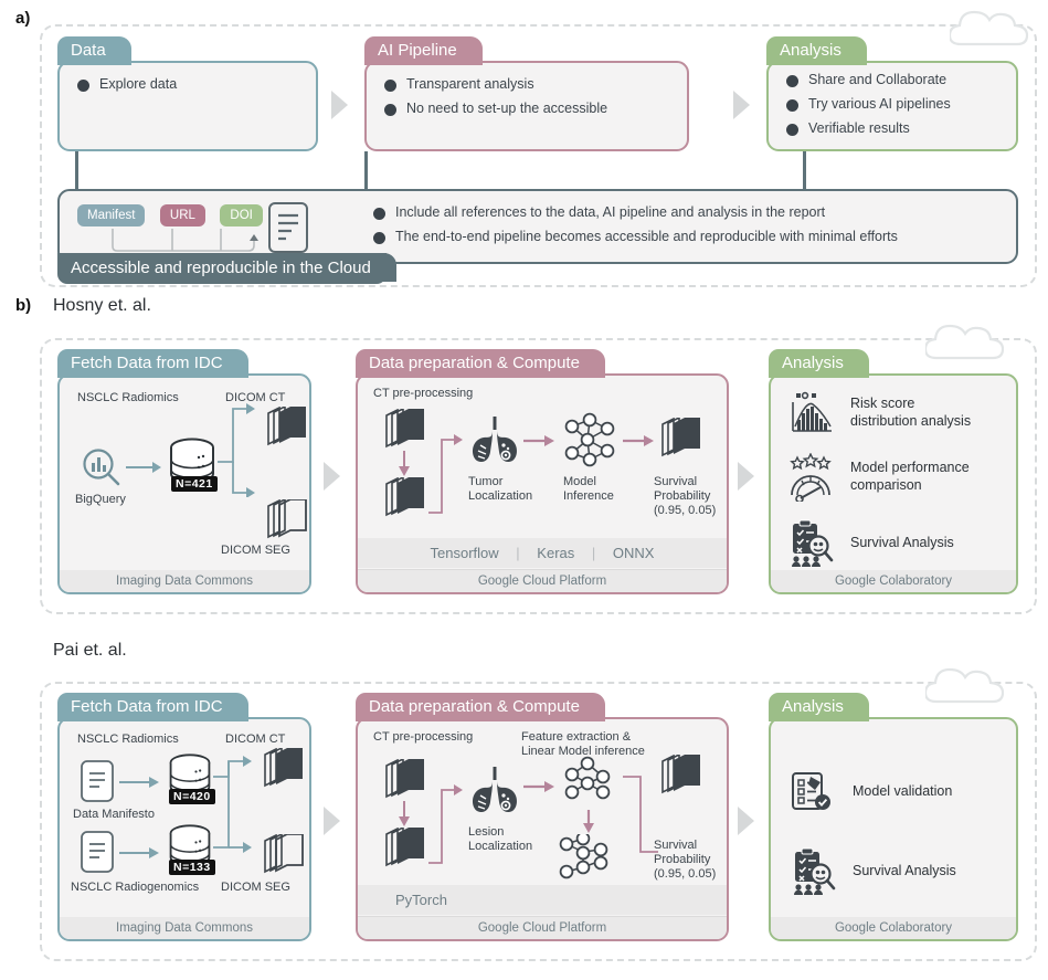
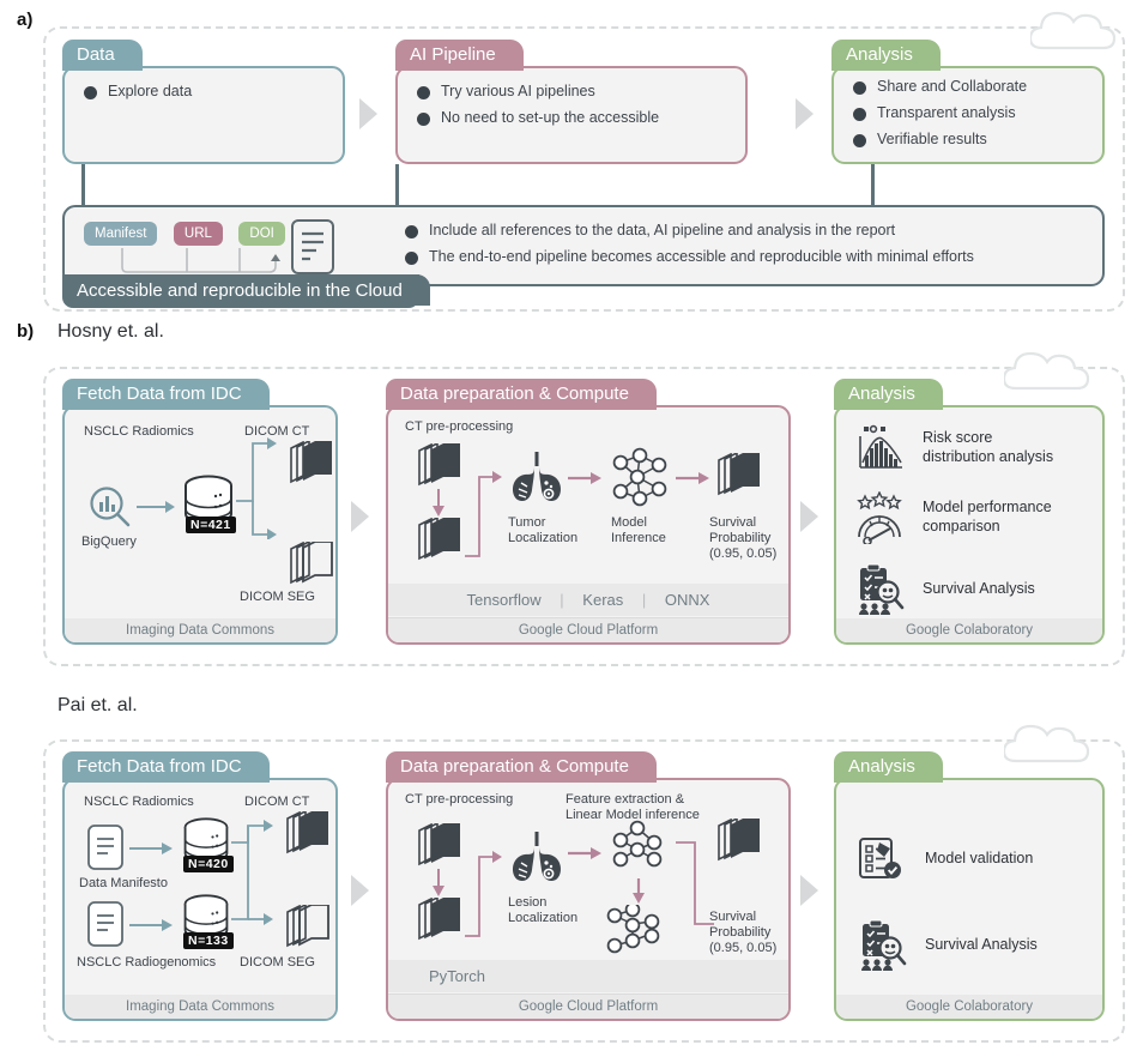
  a)
  Data
  Explore data
  AI Pipeline
- Transparent analysis
+ Try various AI pipelines
  No need to set-up the accessible
  Analysis
  Share and Collaborate
- Try various AI pipelines
+ Transparent analysis
  Verifiable results
  Manifest URL DOI
  Include all references to the data, AI pipeline and analysis in the report
  The end-to-end pipeline becomes accessible and reproducible with minimal efforts
  Accessible and reproducible in the Cloud
  b)
  Hosny et. al.
  Fetch Data from IDC
  NSCLC Radiomics
  DICOM CT
  BigQuery
  N=421
  DICOM SEG
  Imaging Data Commons
  Data preparation & Compute
  CT pre-processing
  Tumor
  Localization
  Model
  Inference
  Survival
  Probability
  (0.95, 0.05)
  Tensorflow | Keras | ONNX
  Google Cloud Platform
  Analysis
  Risk score
  distribution analysis
  Model performance
  comparison
  Survival Analysis
  Google Colaboratory
  Pai et. al.
  Fetch Data from IDC
  NSCLC Radiomics
  DICOM CT
  Data Manifesto
  N=420
  NSCLC Radiogenomics
  N=133
  DICOM SEG
  Imaging Data Commons
  Data preparation & Compute
  CT pre-processing
  Feature extraction &
  Linear Model inference
  Lesion
  Localization
  Survival
  Probability
  (0.95, 0.05)
  PyTorch
  Google Cloud Platform
  Analysis
  Model validation
  Survival Analysis
  Google Colaboratory
